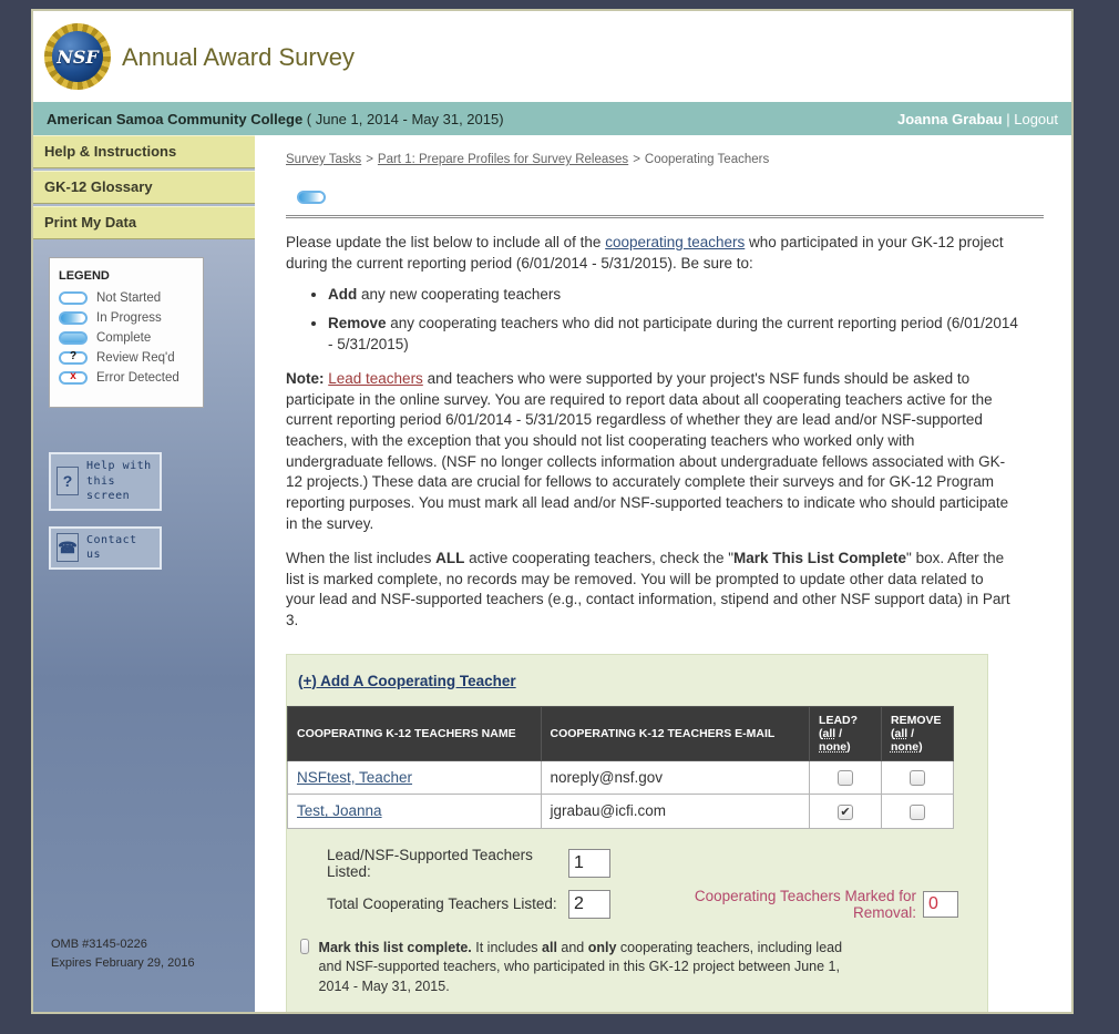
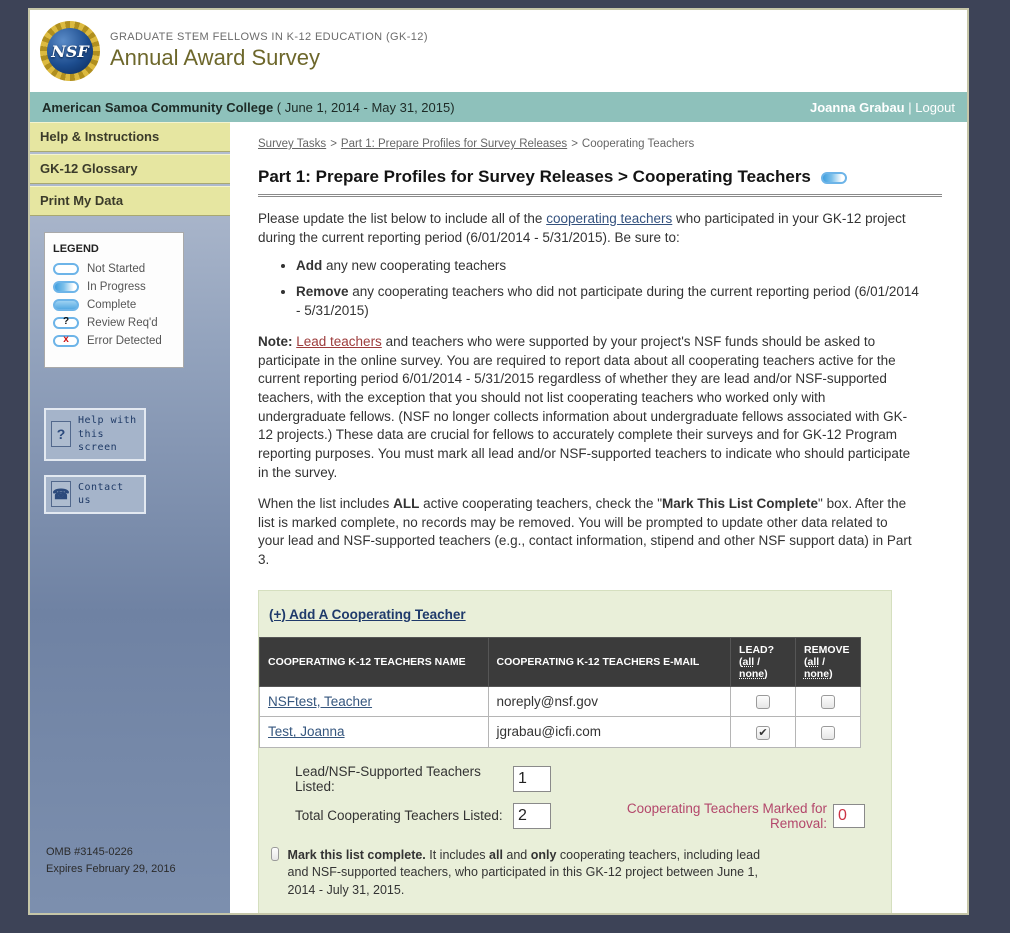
  NSF
+ GRADUATE STEM FELLOWS IN K-12 EDUCATION (GK-12)
  Annual Award Survey
  American Samoa Community College ( June 1, 2014 - May 31, 2015)
  Joanna Grabau | Logout
  Help & Instructions
  GK-12 Glossary
  Print My Data
  LEGEND
  Not Started
  In Progress
  Complete
  ?
  Review Req'd
  x
  Error Detected
  ?
  Help with this screen
  ☎
  Contact us
  OMB #3145-0226
  Expires February 29, 2016
  Survey Tasks > Part 1: Prepare Profiles for Survey Releases > Cooperating Teachers
+ Part 1: Prepare Profiles for Survey Releases > Cooperating Teachers
  Please update the list below to include all of the cooperating teachers who participated in your GK-12 project during the current reporting period (6/01/2014 - 5/31/2015). Be sure to:
  Add any new cooperating teachers
  Remove any cooperating teachers who did not participate during the current reporting period (6/01/2014 - 5/31/2015)
  Note: Lead teachers and teachers who were supported by your project's NSF funds should be asked to participate in the online survey. You are required to report data about all cooperating teachers active for the current reporting period 6/01/2014 - 5/31/2015 regardless of whether they are lead and/or NSF-supported teachers, with the exception that you should not list cooperating teachers who worked only with undergraduate fellows. (NSF no longer collects information about undergraduate fellows associated with GK-12 projects.) These data are crucial for fellows to accurately complete their surveys and for GK-12 Program reporting purposes. You must mark all lead and/or NSF-supported teachers to indicate who should participate in the survey.
  When the list includes ALL active cooperating teachers, check the "Mark This List Complete" box. After the list is marked complete, no records may be removed. You will be prompted to update other data related to your lead and NSF-supported teachers (e.g., contact information, stipend and other NSF support data) in Part 3.
  (+) Add A Cooperating Teacher
  COOPERATING K-12 TEACHERS NAME	COOPERATING K-12 TEACHERS E-MAIL	LEAD? (all / none)	REMOVE (all / none)
  NSFtest, Teacher	noreply@nsf.gov
  Test, Joanna	jgrabau@icfi.com
  Lead/NSF-Supported Teachers Listed:
  1
  Total Cooperating Teachers Listed:
  2
  Cooperating Teachers Marked for Removal:
  0
- Mark this list complete. It includes all and only cooperating teachers, including lead and NSF-supported teachers, who participated in this GK-12 project between June 1, 2014 - May 31, 2015.
+ Mark this list complete. It includes all and only cooperating teachers, including lead and NSF-supported teachers, who participated in this GK-12 project between June 1, 2014 - July 31, 2015.
